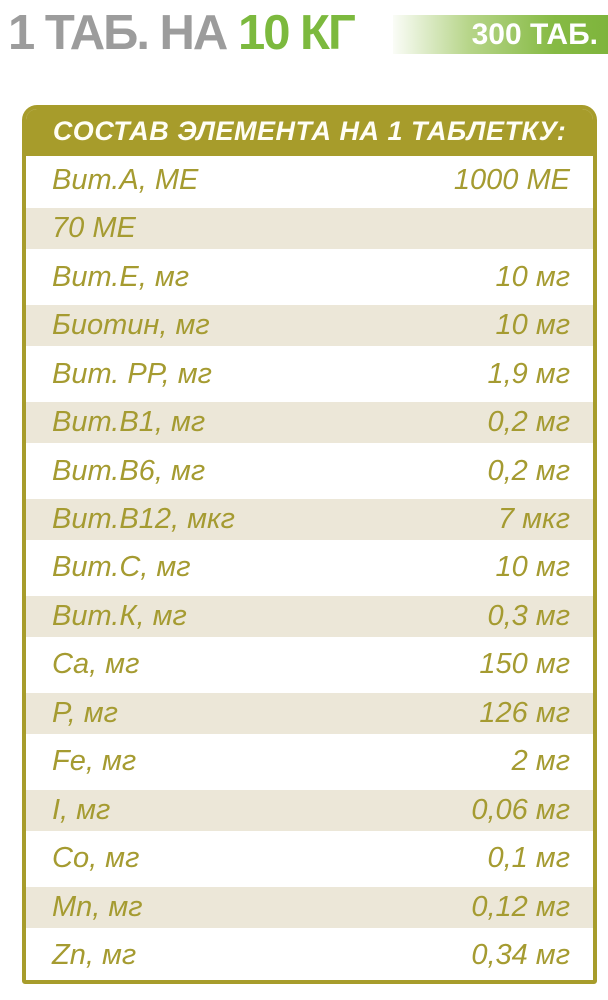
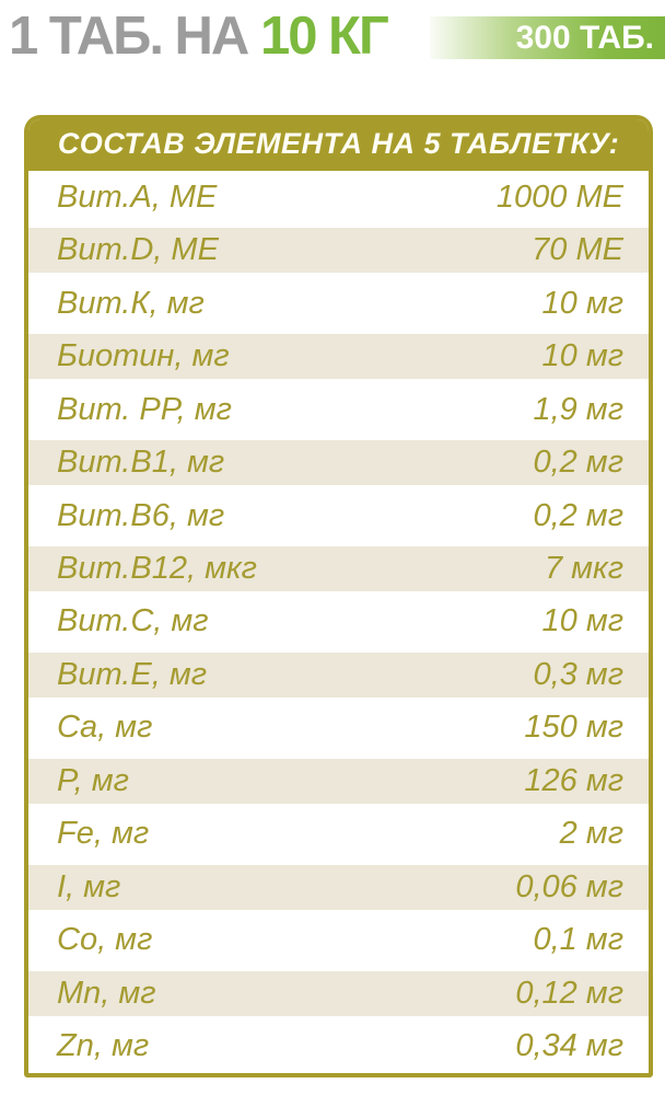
  1 ТАБ. НА 10 КГ
  300 ТАБ.
- СОСТАВ ЭЛЕМЕНТА НА 1 ТАБЛЕТКУ:
+ СОСТАВ ЭЛЕМЕНТА НА 5 ТАБЛЕТКУ:
  Вит.А, МЕ
  1000 МЕ
+ Вит.D, МЕ
  70 МЕ
- Вит.Е, мг
+ Вит.К, мг
  10 мг
  Биотин, мг
  10 мг
  Вит. РР, мг
  1,9 мг
  Вит.В1, мг
  0,2 мг
  Вит.В6, мг
  0,2 мг
  Вит.В12, мкг
  7 мкг
  Вит.С, мг
  10 мг
- Вит.К, мг
+ Вит.Е, мг
  0,3 мг
  Ca, мг
  150 мг
  P, мг
  126 мг
  Fe, мг
  2 мг
  I, мг
  0,06 мг
  Co, мг
  0,1 мг
  Mn, мг
  0,12 мг
  Zn, мг
  0,34 мг
